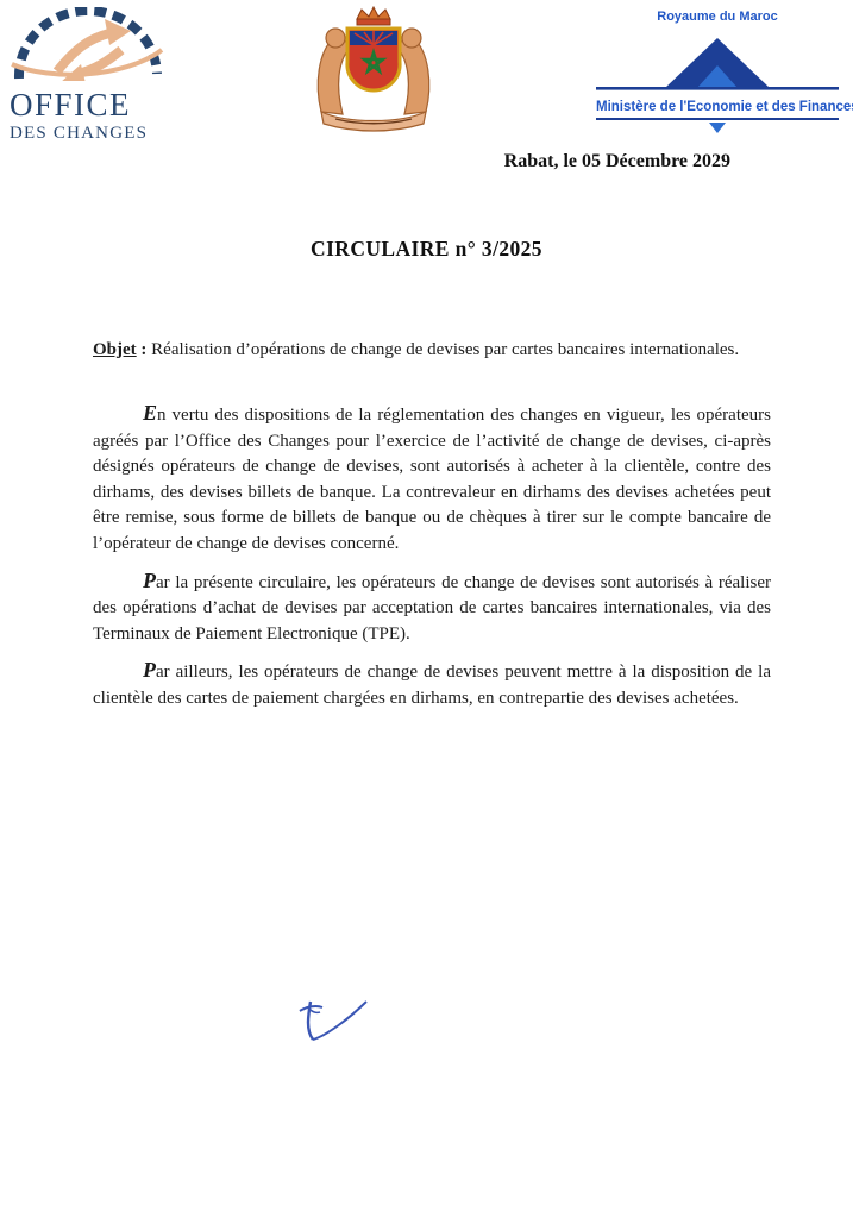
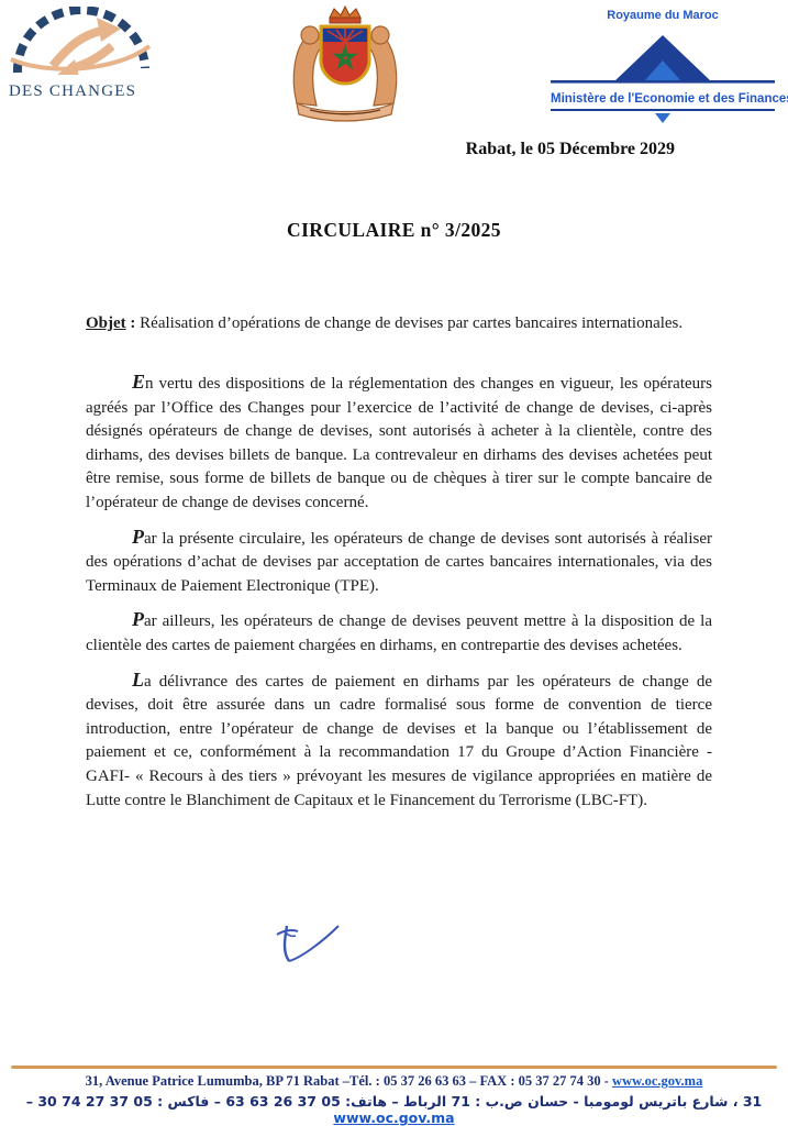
- OFFICE
  DES CHANGES
  Royaume du Maroc
  Ministère de l'Economie et des Finance
  Rabat, le 05 Décembre 2029
  CIRCULAIRE n° 3/2025
  Objet : Réalisation d’opérations de change de devises par cartes bancaires internationales.
  En vertu des dispositions de la réglementation des changes en vigueur, les opérateurs agréés par l’Office des Changes pour l’exercice de l’activité de change de devises, ci-après désignés opérateurs de change de devises, sont autorisés à acheter à la clientèle, contre des dirhams, des devises billets de banque. La contrevaleur en dirhams des devises achetées peut être remise, sous forme de billets de banque ou de chèques à tirer sur le compte bancaire de l’opérateur de change de devises concerné.
  Par la présente circulaire, les opérateurs de change de devises sont autorisés à réaliser des opérations d’achat de devises par acceptation de cartes bancaires internationales, via des Terminaux de Paiement Electronique (TPE).
  Par ailleurs, les opérateurs de change de devises peuvent mettre à la disposition de la clientèle des cartes de paiement chargées en dirhams, en contrepartie des devises achetées.
+ La délivrance des cartes de paiement en dirhams par les opérateurs de change de devises, doit être assurée dans un cadre formalisé sous forme de convention de tierce introduction, entre l’opérateur de change de devises et la banque ou l’établissement de paiement et ce, conformément à la recommandation 17 du Groupe d’Action Financière - GAFI- « Recours à des tiers » prévoyant les mesures de vigilance appropriées en matière de Lutte contre le Blanchiment de Capitaux et le Financement du Terrorisme (LBC-FT).
+ 31, Avenue Patrice Lumumba, BP 71 Rabat –Tél. : 05 37 26 63 63 – FAX : 05 37 27 74 30 - www.oc.gov.ma
+ 31 ، شارع باتريس لومومبا - حسان ص.ب : 71 الرباط – هاتف: 05 37 26 63 63 – فاكس : 05 37 27 74 30 –www.oc.gov.ma
